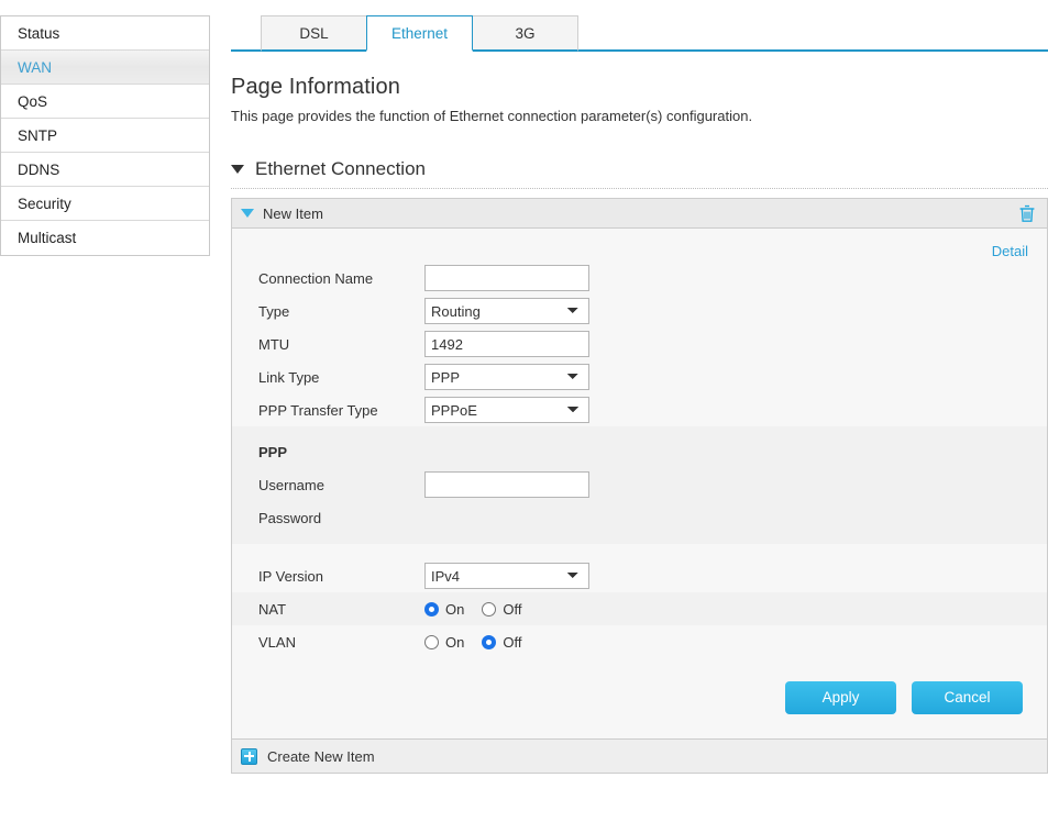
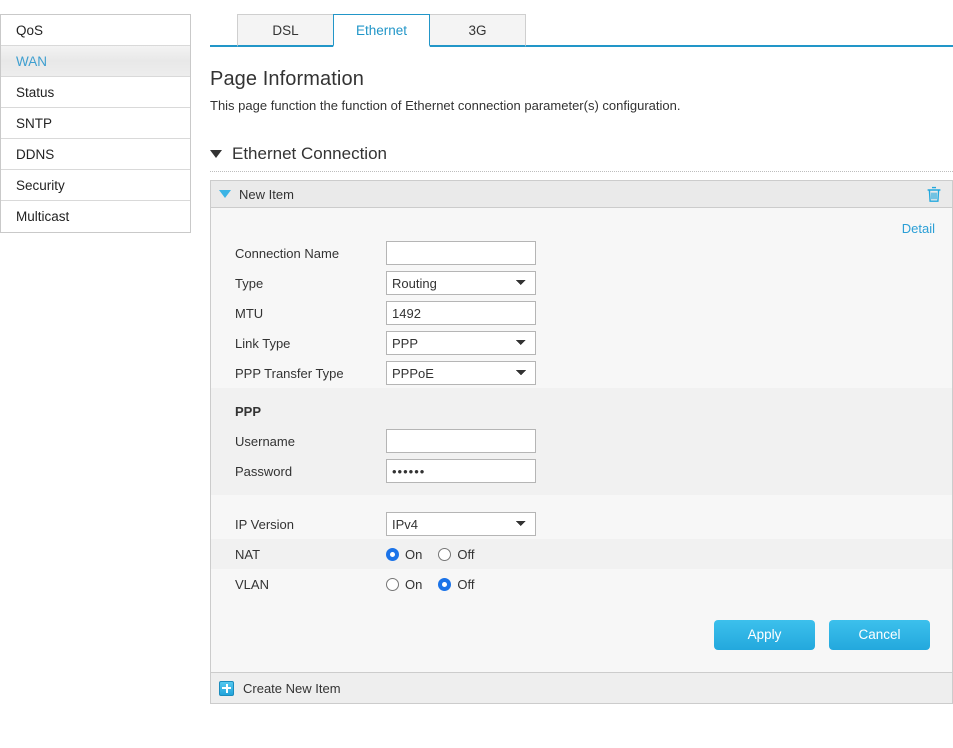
- Status
+ QoS
  WAN
- QoS
+ Status
  SNTP
  DDNS
  Security
  Multicast
  DSL
  Ethernet
  3G
  Page Information
- This page provides the function of Ethernet connection parameter(s) configuration.
+ This page function the function of Ethernet connection parameter(s) configuration.
  Ethernet Connection
  New Item
  Detail
  Connection Name
  Type
  Routing
  MTU
  1492
  Link Type
  PPP
  PPP Transfer Type
  PPPoE
  PPP
  Username
  Password
+ ••••••
  IP Version
  IPv4
  NAT
  On
  Off
  VLAN
  On
  Off
  Apply
  Cancel
  Create New Item
